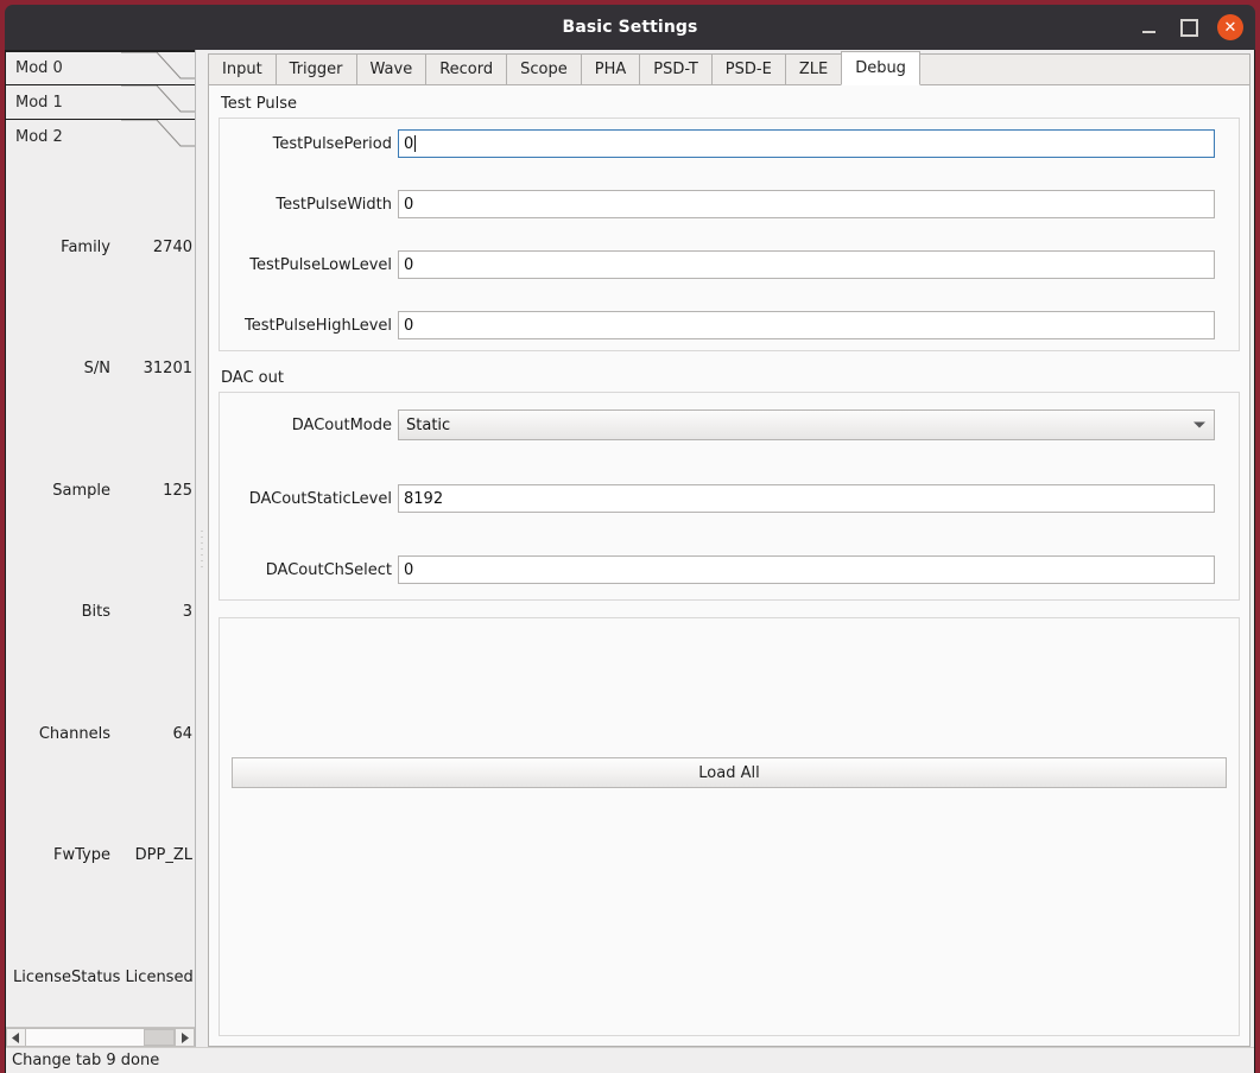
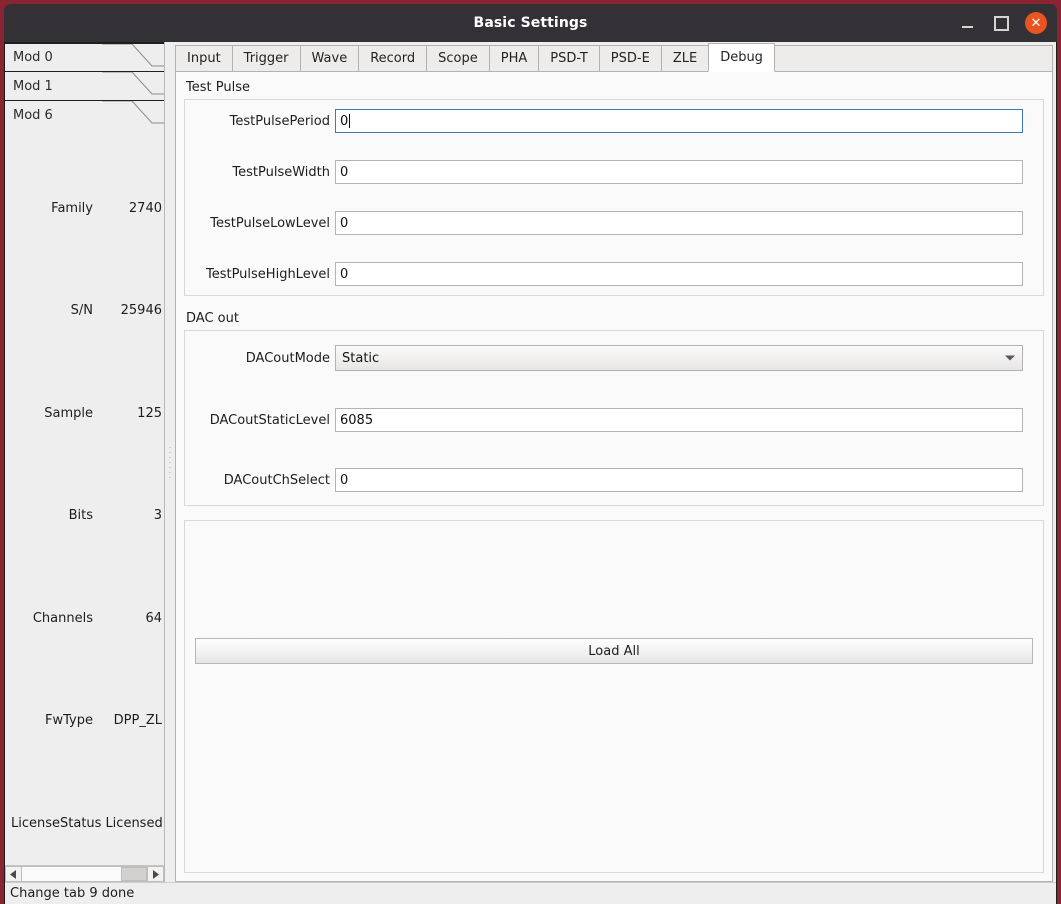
  Basic Settings
  ✕
  Mod 0
  Mod 1
- Mod 2
+ Mod 6
  Family
  2740
  S/N
- 31201
+ 25946
  Sample
  125
  Bits
  3
  Channels
  64
  FwType
  DPP_ZL
  LicenseStatus
  Licensed
  Input
  Trigger
  Wave
  Record
  Scope
  PHA
  PSD-T
  PSD-E
  ZLE
  Debug
  Test Pulse
  TestPulsePeriod
  0
  TestPulseWidth
  0
  TestPulseLowLevel
  0
  TestPulseHighLevel
  0
  DAC out
  DACoutMode
  Static
  DACoutStaticLevel
- 8192
+ 6085
  DACoutChSelect
  0
  Load All
  Change tab 9 done
